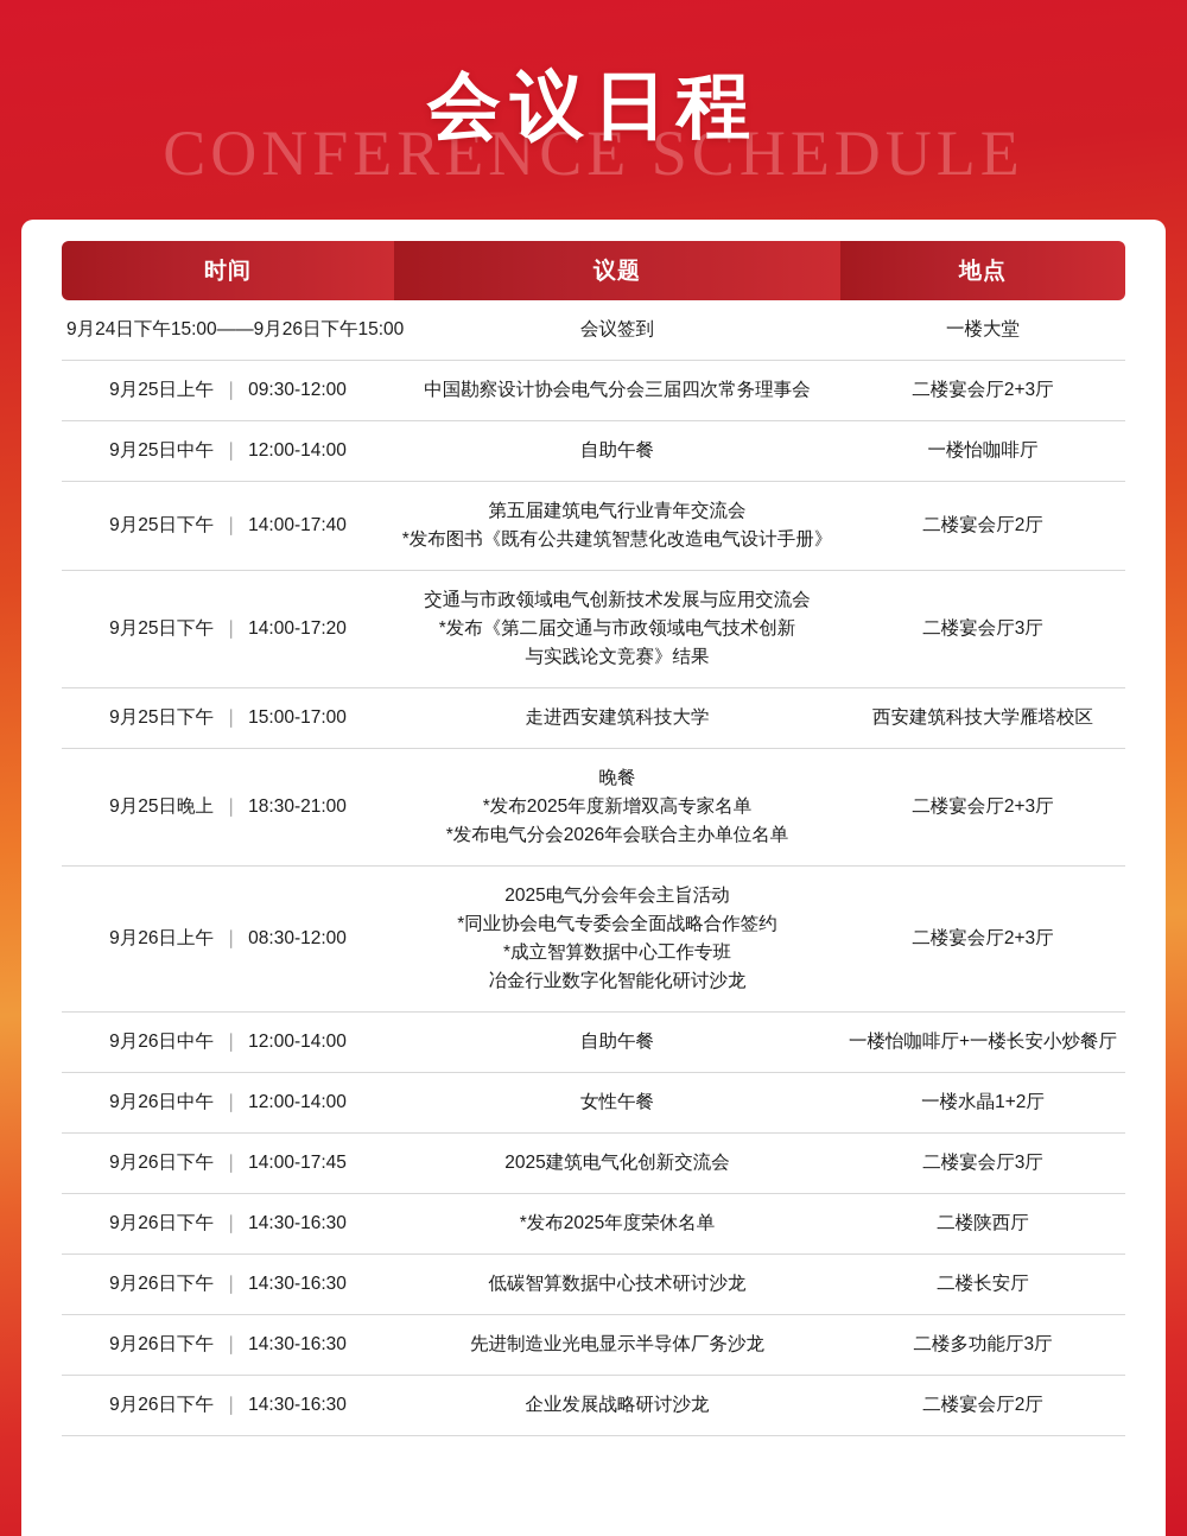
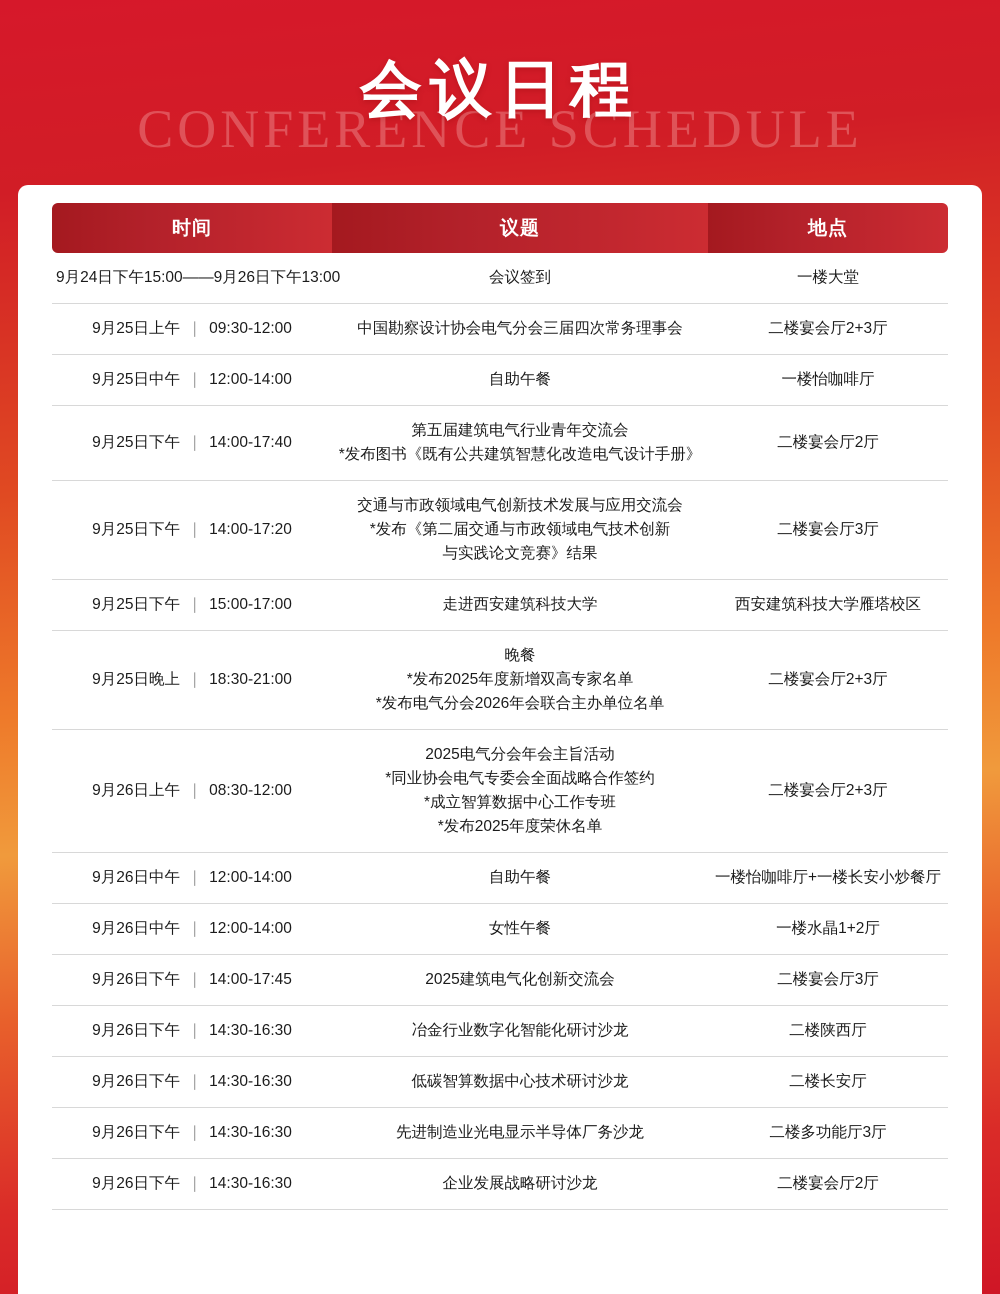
  CONFERENCE SCHEDULE
  会议日程
  时间	议题	地点
- 9月24日下午15:00——9月26日下午15:00	会议签到	一楼大堂
+ 9月24日下午15:00——9月26日下午13:00	会议签到	一楼大堂
  9月25日上午 ｜ 09:30-12:00	中国勘察设计协会电气分会三届四次常务理事会	二楼宴会厅2+3厅
  9月25日中午 ｜ 12:00-14:00	自助午餐	一楼怡咖啡厅
  9月25日下午 ｜ 14:00-17:40	第五届建筑电气行业青年交流会*发布图书《既有公共建筑智慧化改造电气设计手册》	二楼宴会厅2厅
  9月25日下午 ｜ 14:00-17:20	交通与市政领域电气创新技术发展与应用交流会*发布《第二届交通与市政领域电气技术创新与实践论文竞赛》结果	二楼宴会厅3厅
  9月25日下午 ｜ 15:00-17:00	走进西安建筑科技大学	西安建筑科技大学雁塔校区
  9月25日晚上 ｜ 18:30-21:00	晚餐*发布2025年度新增双高专家名单*发布电气分会2026年会联合主办单位名单	二楼宴会厅2+3厅
- 9月26日上午 ｜ 08:30-12:00	2025电气分会年会主旨活动*同业协会电气专委会全面战略合作签约*成立智算数据中心工作专班冶金行业数字化智能化研讨沙龙	二楼宴会厅2+3厅
+ 9月26日上午 ｜ 08:30-12:00	2025电气分会年会主旨活动*同业协会电气专委会全面战略合作签约*成立智算数据中心工作专班*发布2025年度荣休名单	二楼宴会厅2+3厅
  9月26日中午 ｜ 12:00-14:00	自助午餐	一楼怡咖啡厅+一楼长安小炒餐厅
  9月26日中午 ｜ 12:00-14:00	女性午餐	一楼水晶1+2厅
  9月26日下午 ｜ 14:00-17:45	2025建筑电气化创新交流会	二楼宴会厅3厅
- 9月26日下午 ｜ 14:30-16:30	*发布2025年度荣休名单	二楼陕西厅
+ 9月26日下午 ｜ 14:30-16:30	冶金行业数字化智能化研讨沙龙	二楼陕西厅
  9月26日下午 ｜ 14:30-16:30	低碳智算数据中心技术研讨沙龙	二楼长安厅
  9月26日下午 ｜ 14:30-16:30	先进制造业光电显示半导体厂务沙龙	二楼多功能厅3厅
  9月26日下午 ｜ 14:30-16:30	企业发展战略研讨沙龙	二楼宴会厅2厅
